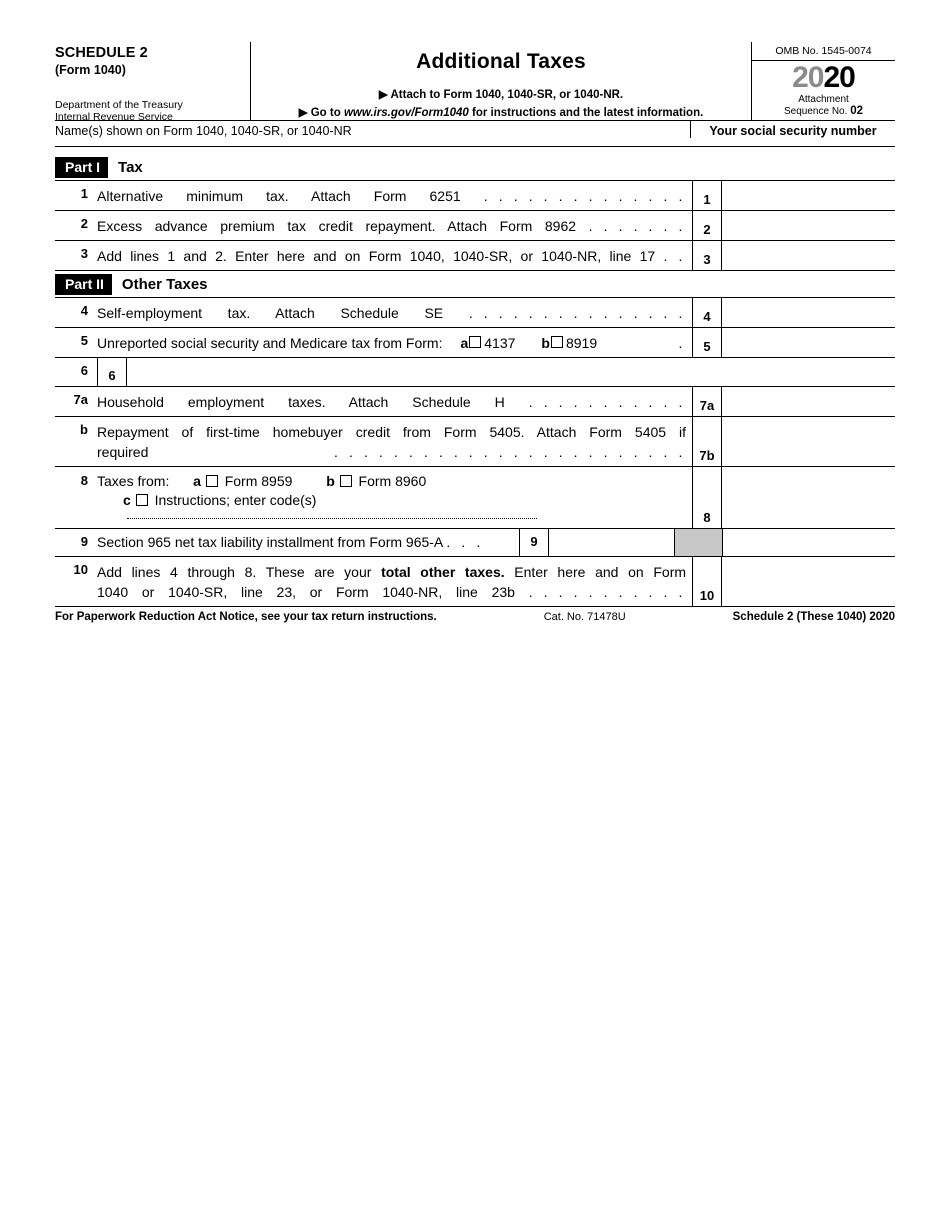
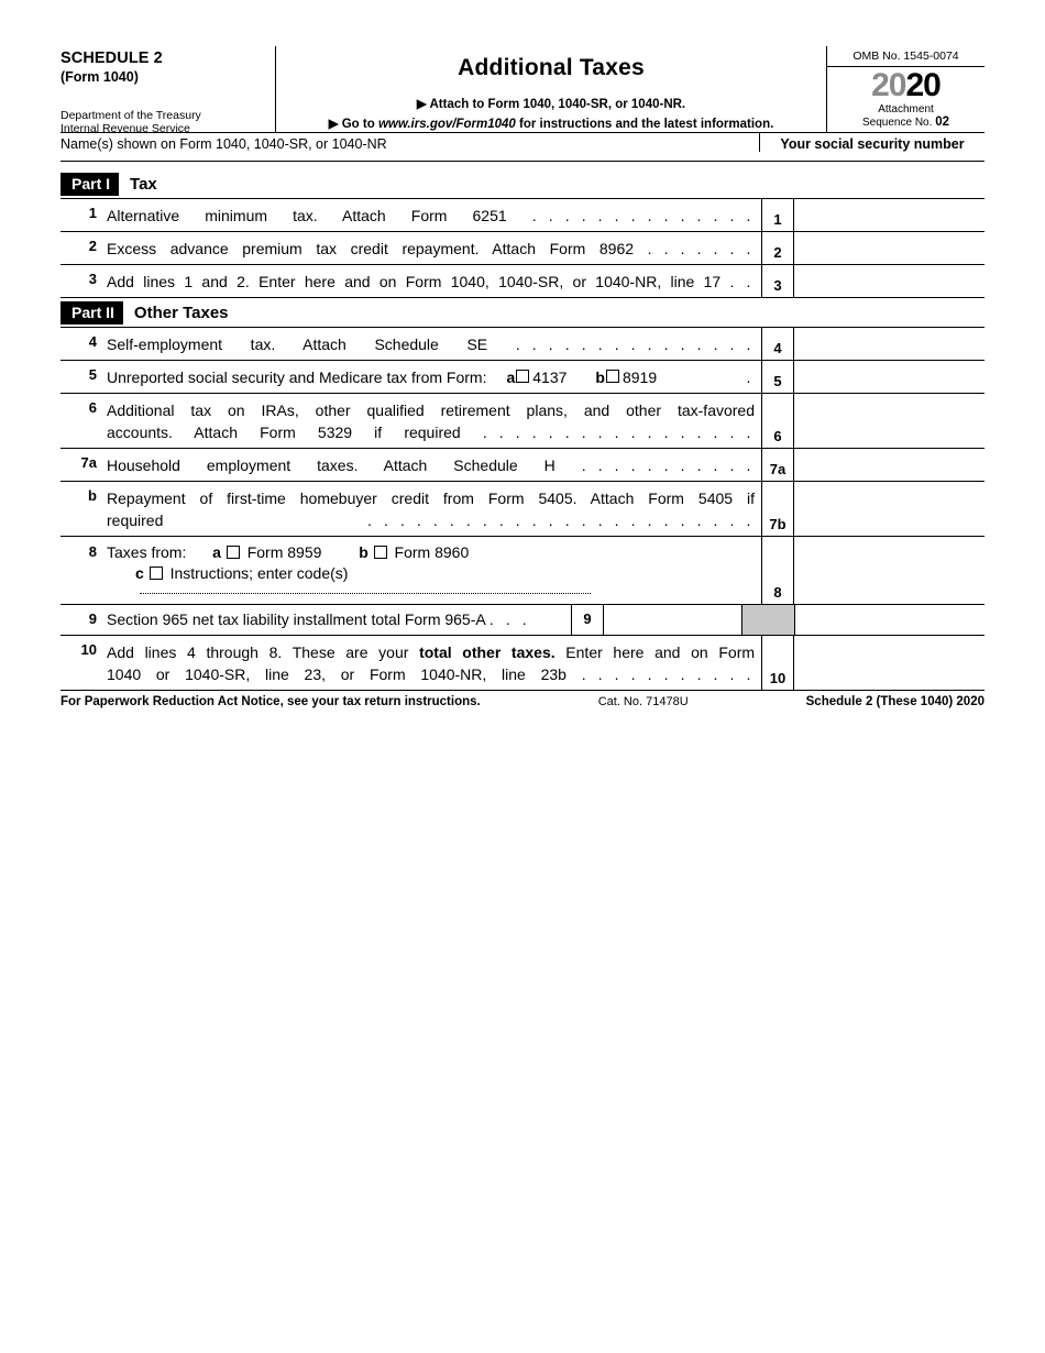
  SCHEDULE 2
  (Form 1040)
  Department of the Treasury
  Internal Revenue Service
  Additional Taxes
  ▶ Attach to Form 1040, 1040-SR, or 1040-NR.
  ▶ Go to www.irs.gov/Form1040 for instructions and the latest information.
  OMB No. 1545-0074
  2020
  Attachment
  Sequence No. 02
  Name(s) shown on Form 1040, 1040-SR, or 1040-NR
  Your social security number
  Part I
  Tax
  1
  Alternative minimum tax. Attach Form 6251 . . . . . . . . . . . . . .
  1
  2
  Excess advance premium tax credit repayment. Attach Form 8962 . . . . . . .
  2
  3
  Add lines 1 and 2. Enter here and on Form 1040, 1040-SR, or 1040-NR, line 17 . .
  3
  Part II
  Other Taxes
  4
  Self-employment tax. Attach Schedule SE . . . . . . . . . . . . . . .
  4
  5
  Unreported social security and Medicare tax from Form:
  a
  4137
  b
  8919
  .
  5
  6
+ Additional tax on IRAs, other qualified retirement plans, and other tax-favored
+ accounts. Attach Form 5329 if required . . . . . . . . . . . . . . . . .
  6
  7a
  Household employment taxes. Attach Schedule H . . . . . . . . . . .
  7a
  b
  Repayment of first-time homebuyer credit from Form 5405. Attach Form 5405 if
  required . . . . . . . . . . . . . . . . . . . . . . . .
  7b
  8
  Taxes from: a Form 8959 b Form 8960
  c Instructions; enter code(s)
  8
  9
- Section 965 net tax liability installment from Form 965-A . . .
+ Section 965 net tax liability installment total Form 965-A . . .
  9
  10
  Add lines 4 through 8. These are your total other taxes. Enter here and on Form
  1040 or 1040-SR, line 23, or Form 1040-NR, line 23b . . . . . . . . . . .
  10
  For Paperwork Reduction Act Notice, see your tax return instructions.
  Cat. No. 71478U
  Schedule 2 (These 1040) 2020
